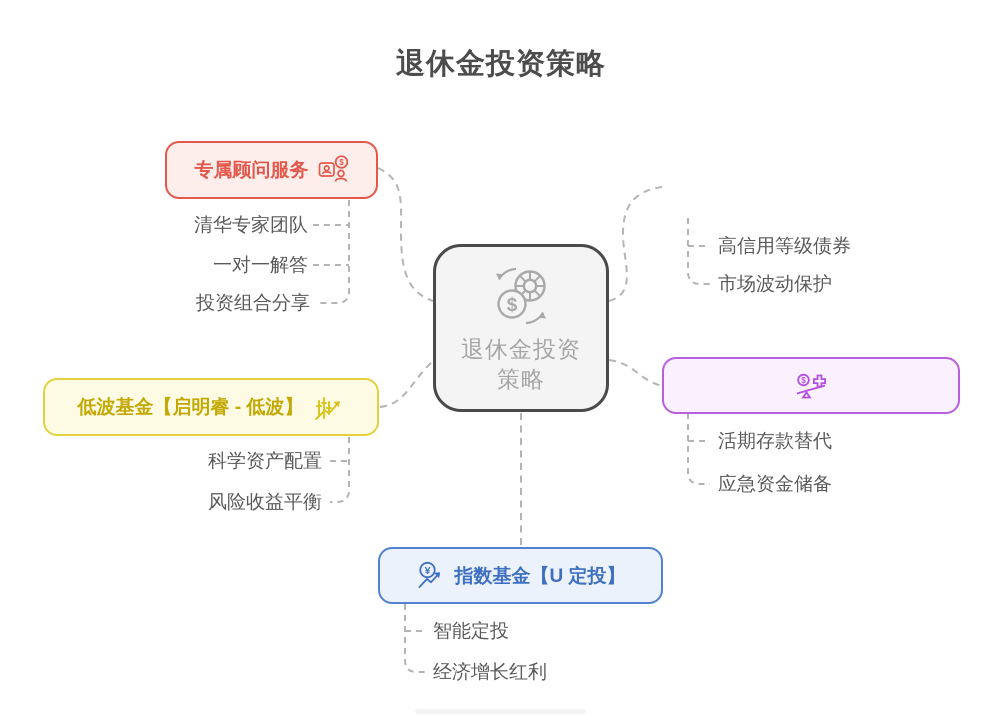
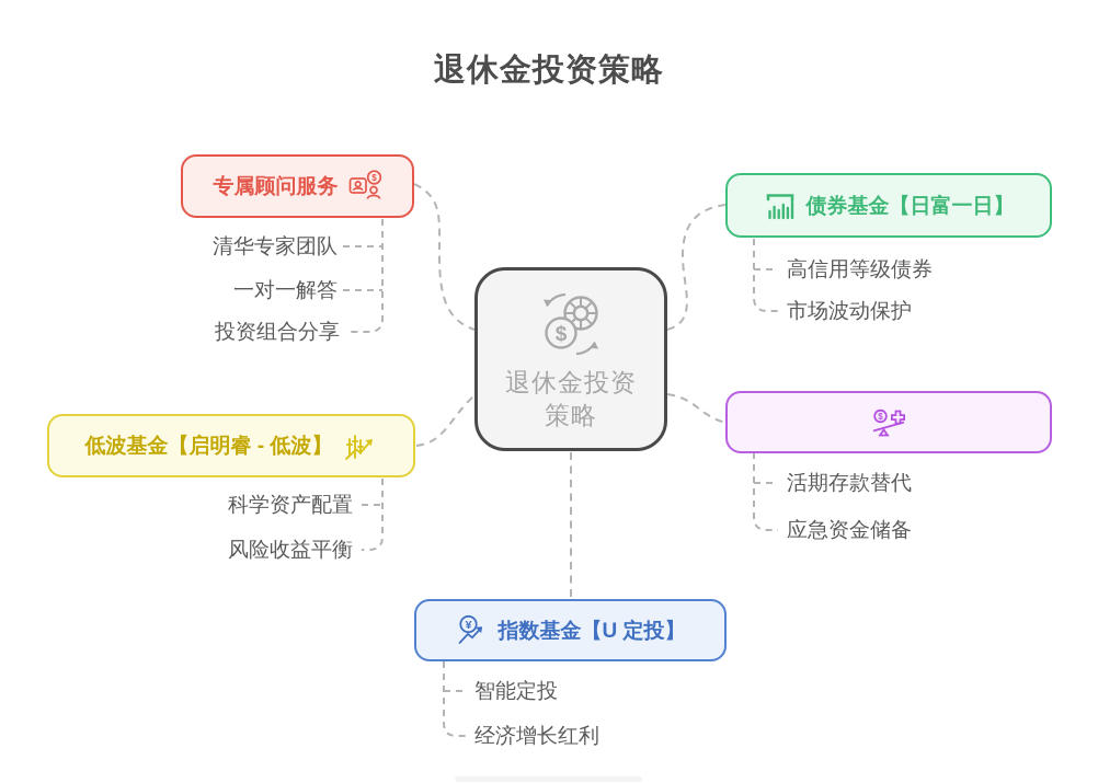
  退休金投资策略
  $
  退休金投资
  策略
  专属顾问服务
  $
+ 债券基金【日富一日】
  低波基金【启明睿 - 低波】
  $
  ¥
  指数基金【U 定投】
  清华专家团队
  一对一解答
  投资组合分享
  高信用等级债券
  市场波动保护
  科学资产配置
  风险收益平衡
  活期存款替代
  应急资金储备
  智能定投
  经济增长红利
